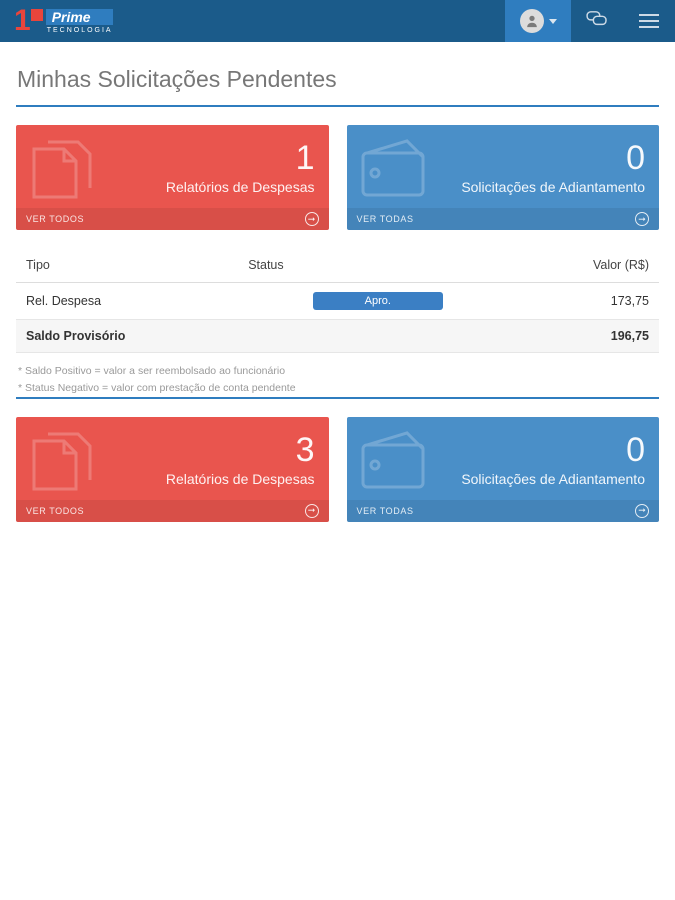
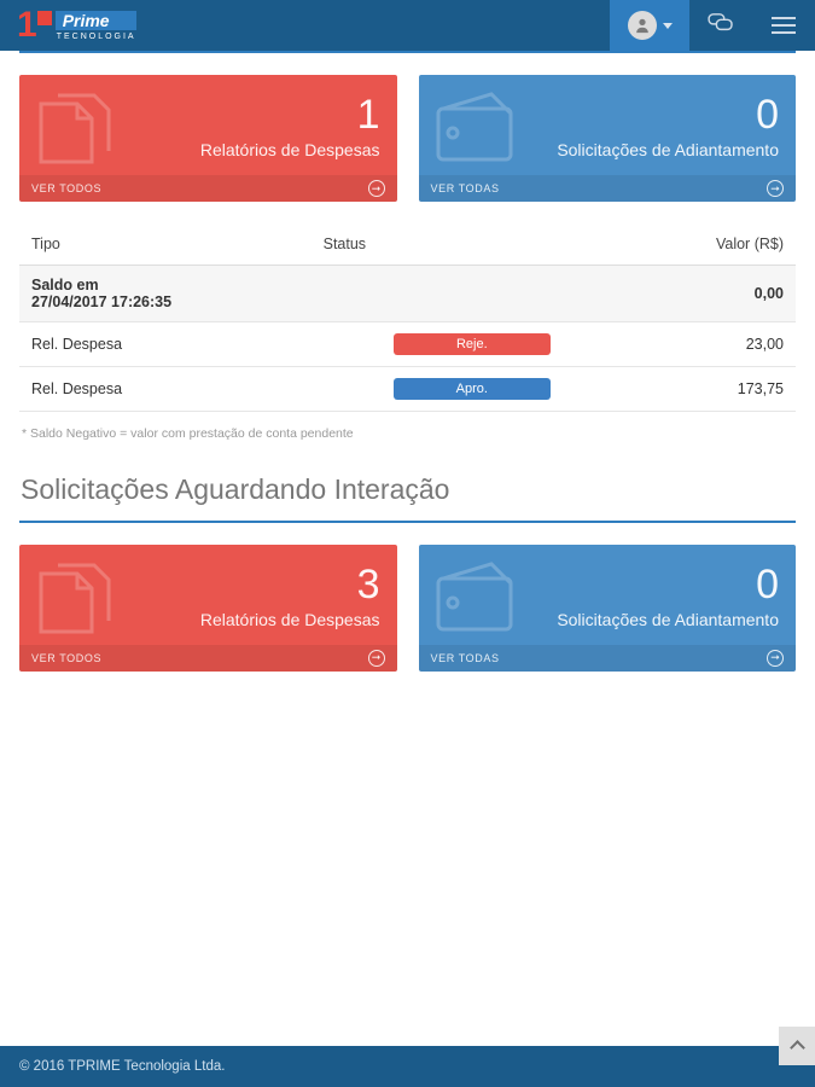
  1
  Prime
- Minhas Solicitações Pendentes
  1
  Relatórios de Despesas
  VER TODOS
  ➞
  0
  Solicitações de Adiantamento
  VER TODAS
  ➞
  Tipo	Status	Valor (R$)
+ Saldo em 27/04/2017 17:26:35		0,00
+ Rel. Despesa	Reje.	23,00
  Rel. Despesa	Apro.	173,75
- Saldo Provisório		196,75
- * Saldo Positivo = valor a ser reembolsado ao funcionário
- * Status Negativo = valor com prestação de conta pendente
+ * Saldo Negativo = valor com prestação de conta pendente
+ Solicitações Aguardando Interação
  3
  Relatórios de Despesas
  VER TODOS
  ➞
  0
  Solicitações de Adiantamento
  VER TODAS
  ➞
+ © 2016 TPRIME Tecnologia Ltda.
